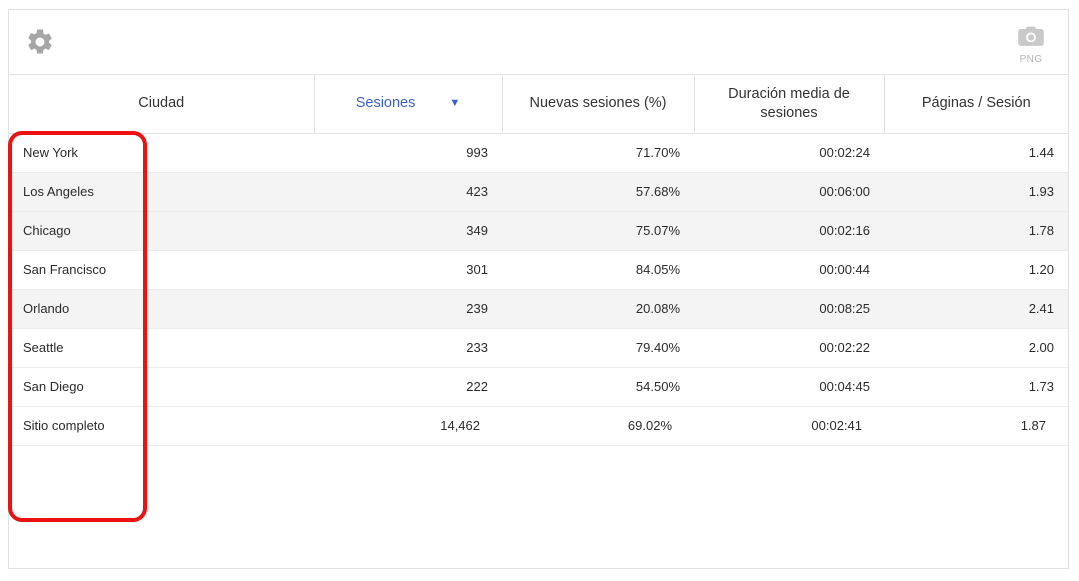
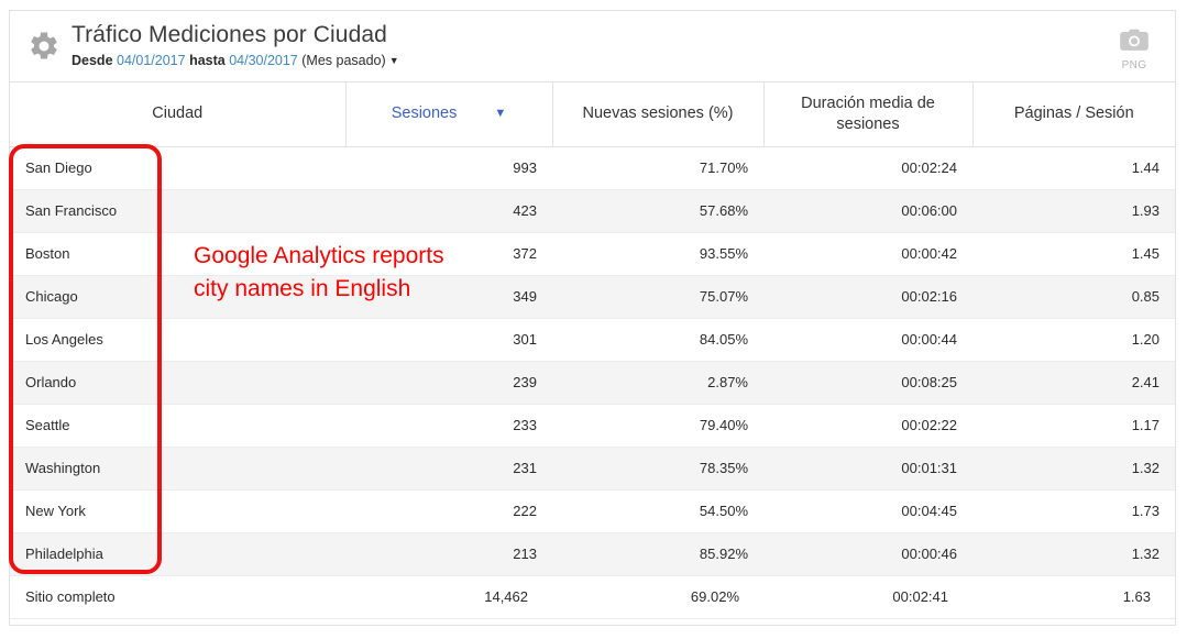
+ Tráfico Mediciones por Ciudad
+ Desde 04/01/2017 hasta 04/30/2017 (Mes pasado) ▼
  PNG
  Ciudad	Sesiones ▼	Nuevas sesiones (%)	Duración media de sesiones	Páginas / Sesión
- New York	993	71.70%	00:02:24	1.44
+ San Diego	993	71.70%	00:02:24	1.44
- Los Angeles	423	57.68%	00:06:00	1.93
+ San Francisco	423	57.68%	00:06:00	1.93
+ Boston	372	93.55%	00:00:42	1.45
- Chicago	349	75.07%	00:02:16	1.78
+ Chicago	349	75.07%	00:02:16	0.85
- San Francisco	301	84.05%	00:00:44	1.20
+ Los Angeles	301	84.05%	00:00:44	1.20
- Orlando	239	20.08%	00:08:25	2.41
+ Orlando	239	2.87%	00:08:25	2.41
- Seattle	233	79.40%	00:02:22	2.00
+ Seattle	233	79.40%	00:02:22	1.17
+ Washington	231	78.35%	00:01:31	1.32
- San Diego	222	54.50%	00:04:45	1.73
+ New York	222	54.50%	00:04:45	1.73
+ Philadelphia	213	85.92%	00:00:46	1.32
- Sitio completo	14,462	69.02%	00:02:41	1.87
+ Sitio completo	14,462	69.02%	00:02:41	1.63
+ Google Analytics reports city names in English
